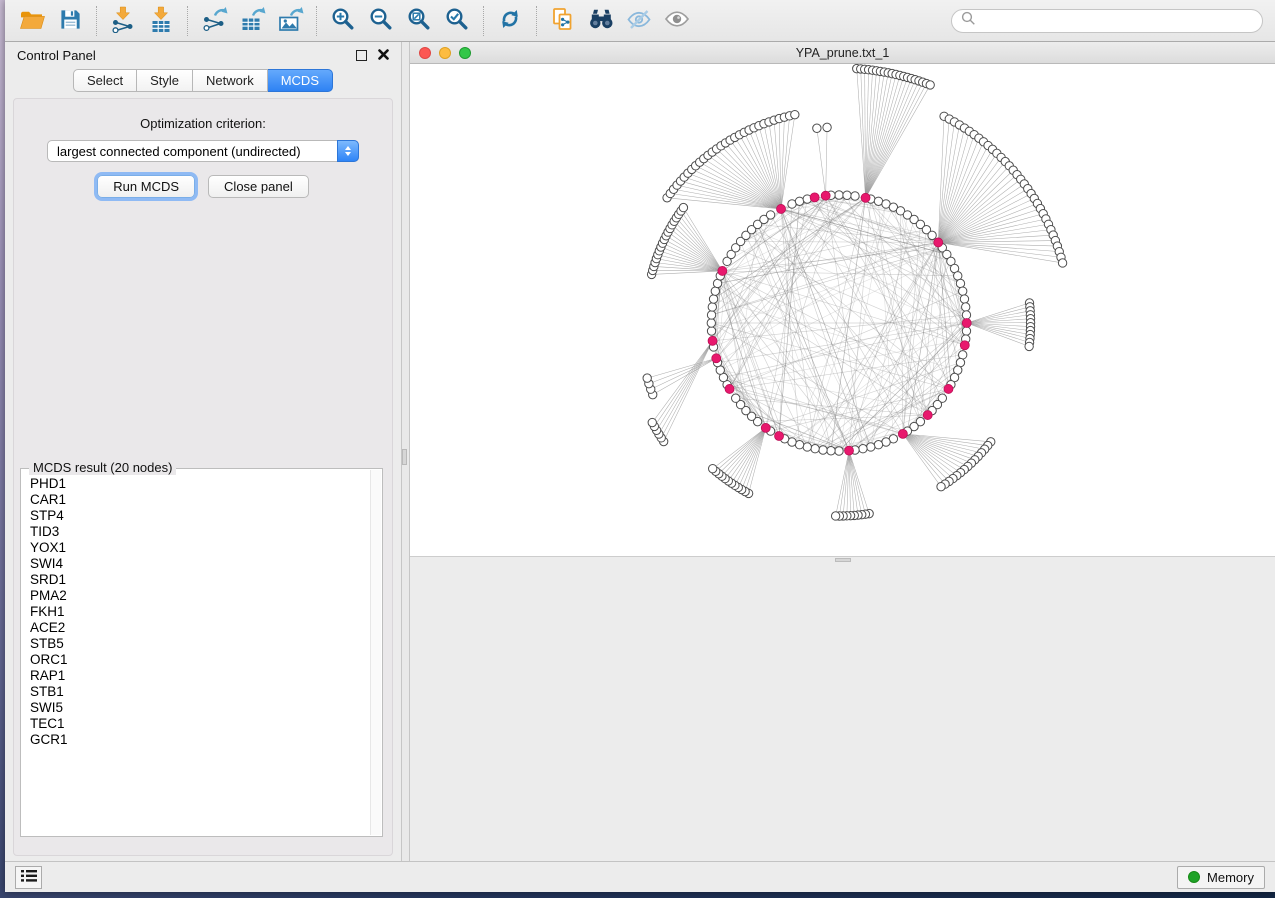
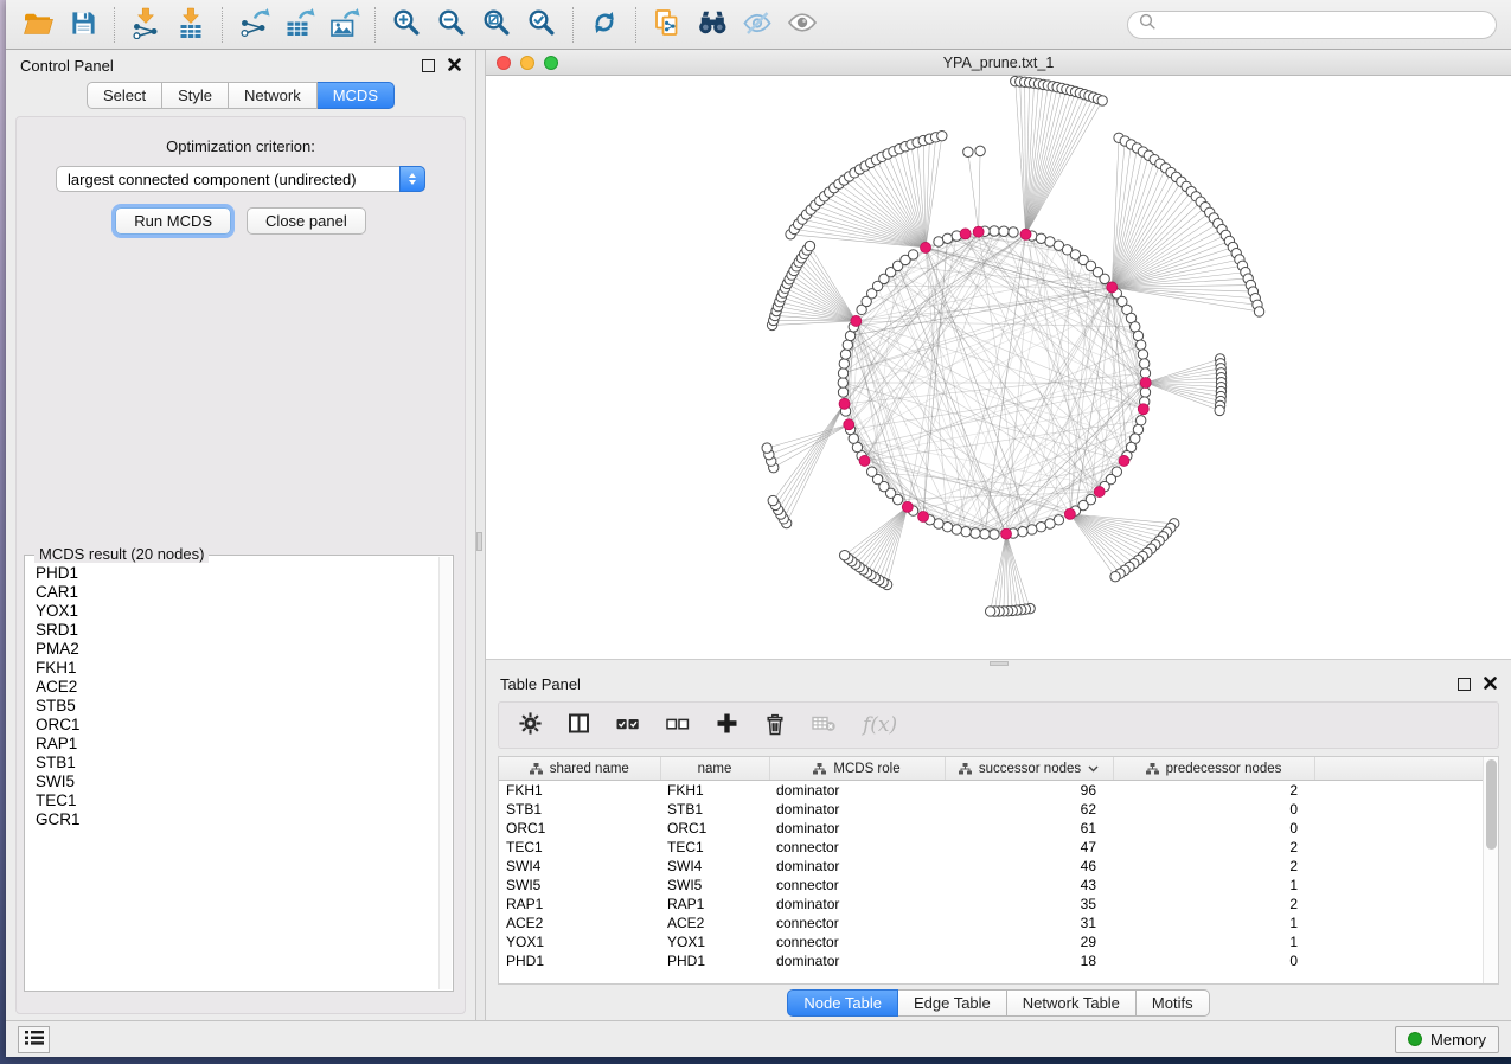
  Control Panel
  Select
  Style
  Network
  MCDS
  Optimization criterion:
  largest connected component (undirected)
  Run MCDS
  Close panel
  MCDS result (20 nodes)
  PHD1
  CAR1
- STP4
- TID3
  YOX1
- SWI4
  SRD1
  PMA2
  FKH1
  ACE2
  STB5
  ORC1
  RAP1
  STB1
  SWI5
  TEC1
  GCR1
  YPA_prune.txt_1
+ Table Panel
+ f(x)
+ shared name	name	MCDS role	successor nodes	predecessor nodes
+ FKH1	FKH1	dominator	96	2
+ STB1	STB1	dominator	62	0
+ ORC1	ORC1	dominator	61	0
+ TEC1	TEC1	connector	47	2
+ SWI4	SWI4	dominator	46	2
+ SWI5	SWI5	connector	43	1
+ RAP1	RAP1	dominator	35	2
+ ACE2	ACE2	connector	31	1
+ YOX1	YOX1	connector	29	1
+ PHD1	PHD1	dominator	18	0
+ Node Table
+ Edge Table
+ Network Table
+ Motifs
  Memory
